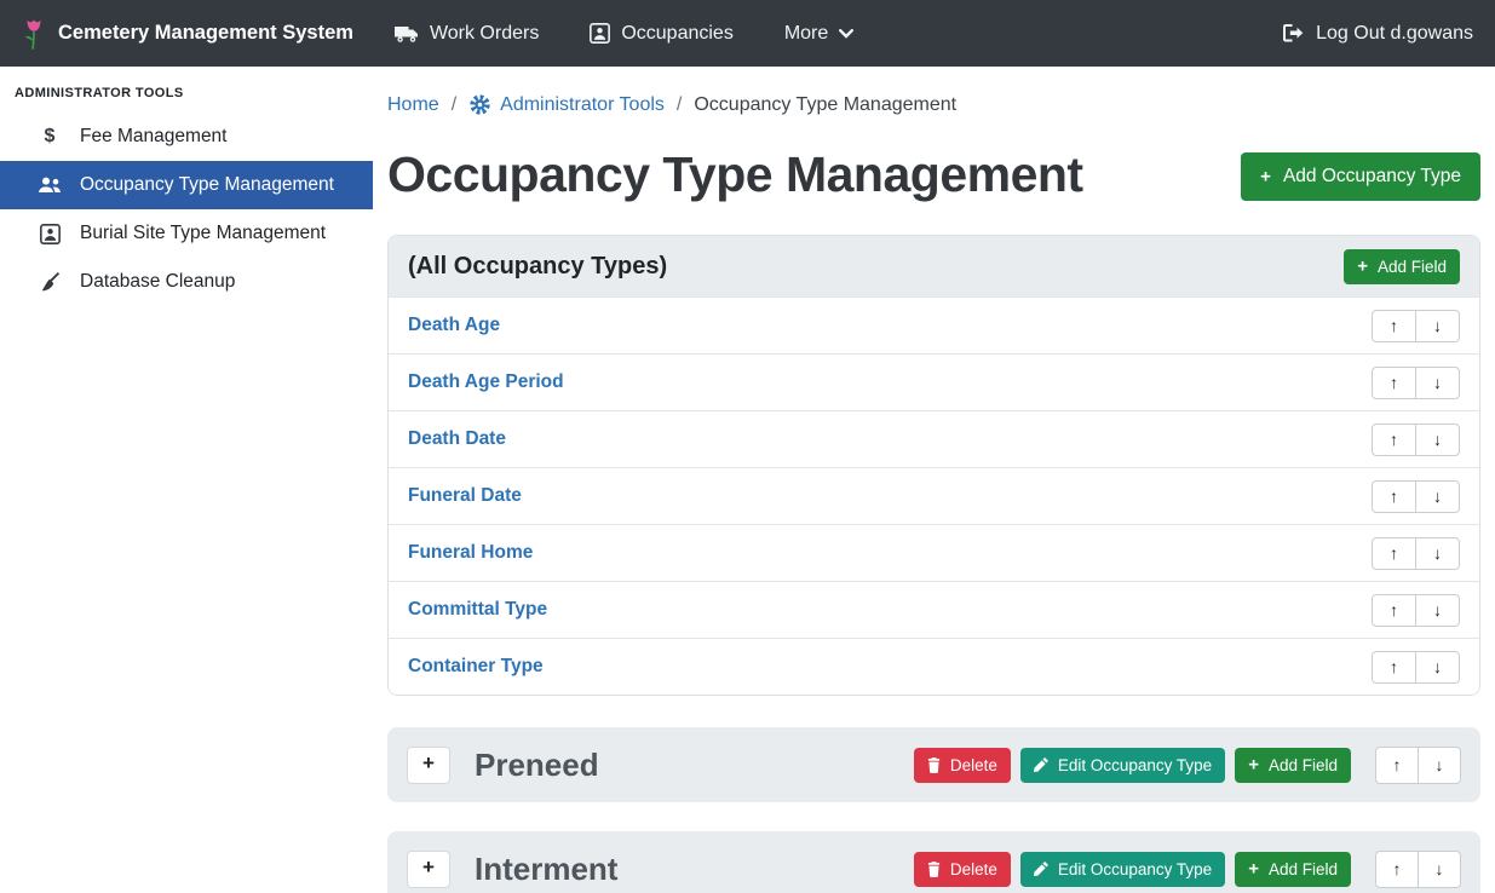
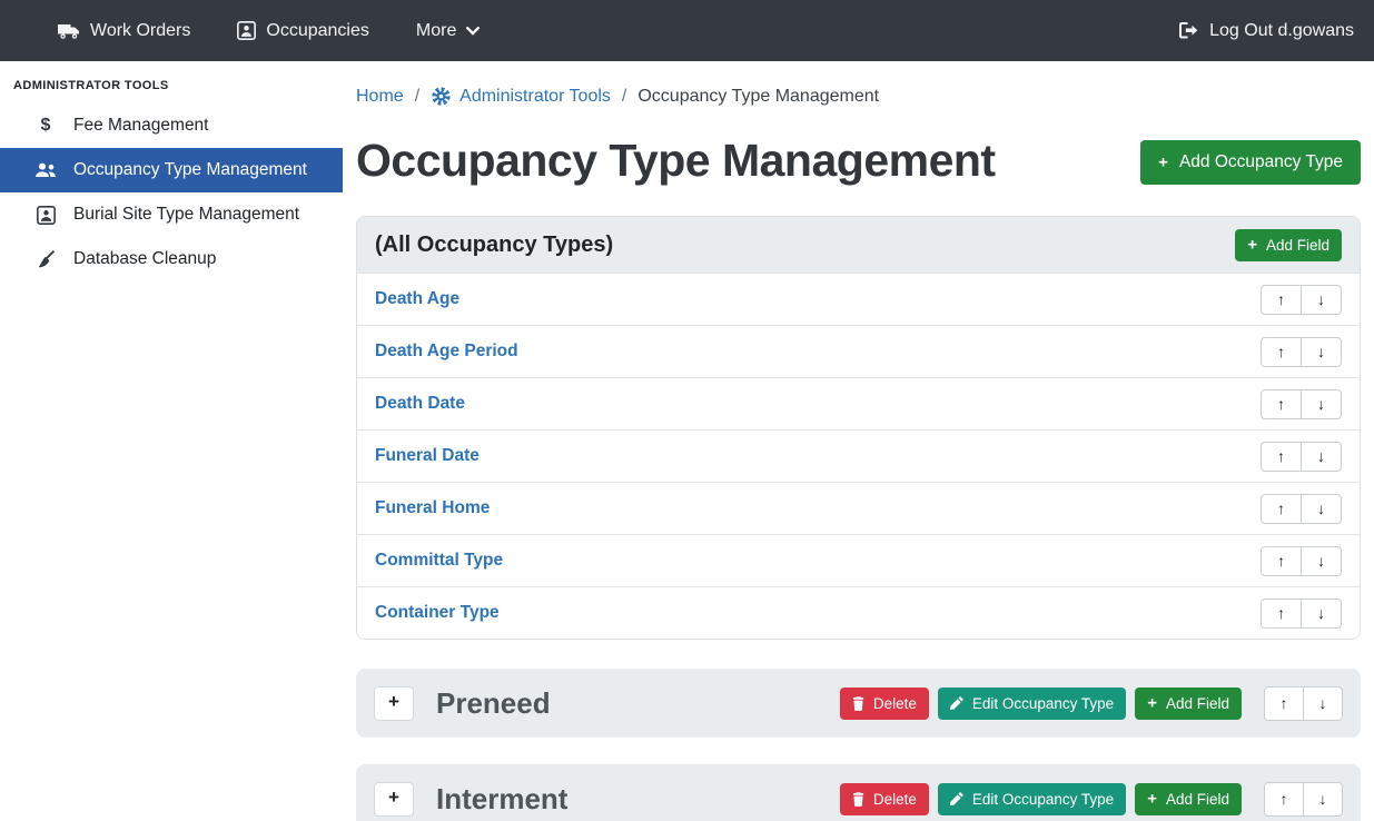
- Cemetery Management System
  Work Orders
  Occupancies
  More
  Log Out d.gowans
  ADMINISTRATOR TOOLS
  $
  Fee Management
  Occupancy Type Management
  Burial Site Type Management
  Database Cleanup
  Home
  /
  Administrator Tools
  /
  Occupancy Type Management
  Occupancy Type Management
  +
  Add Occupancy Type
  (All Occupancy Types)
  +
  Add Field
  Death Age
  ↑
  ↓
  Death Age Period
  ↑
  ↓
  Death Date
  ↑
  ↓
  Funeral Date
  ↑
  ↓
  Funeral Home
  ↑
  ↓
  Committal Type
  ↑
  ↓
  Container Type
  ↑
  ↓
  +
  Preneed
  Delete
  Edit Occupancy Type
  +
  Add Field
  ↑
  ↓
  +
  Interment
  Delete
  Edit Occupancy Type
  +
  Add Field
  ↑
  ↓
